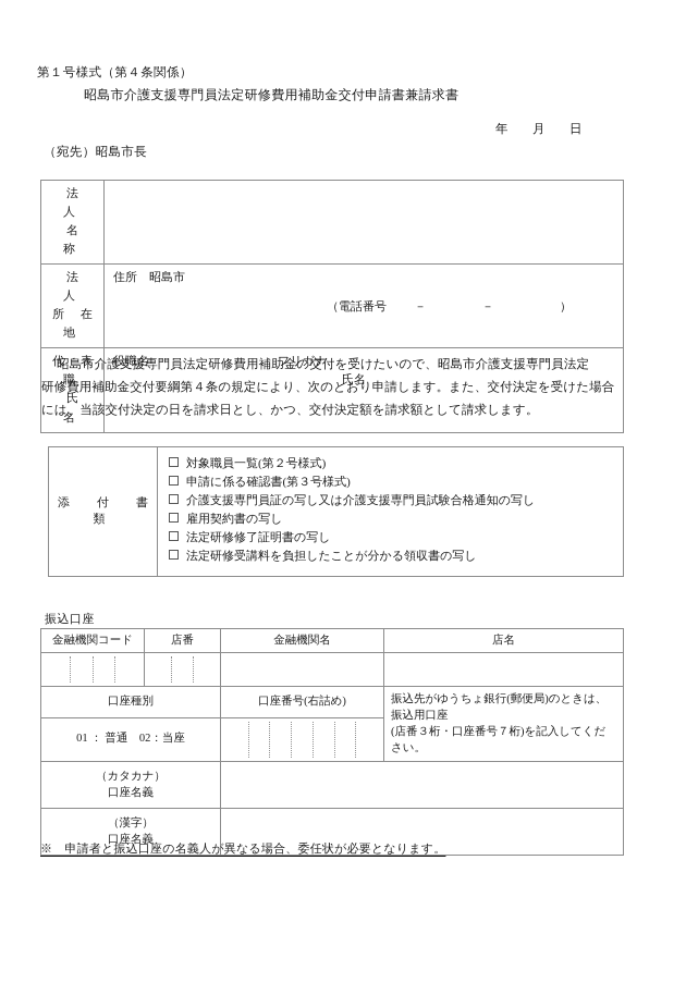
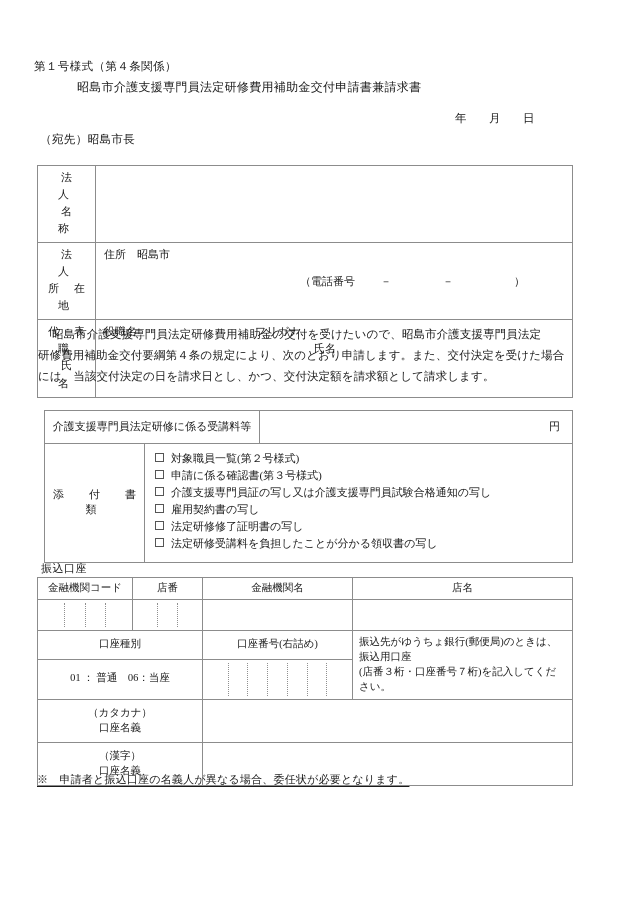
  第１号様式（第４条関係）
  昭島市介護支援専門員法定研修費用補助金交付申請書兼請求書
  年 月 日
  （宛先）昭島市長
  法 人 名 称
  法 人 所 在 地	住所 昭島市 （電話番号 － － ）
  代 表 職 氏 名	役職名 フリガナ 氏名
  昭島市介護支援専門員法定研修費用補助金の交付を受けたいので、昭島市介護支援専門員法定
  研修費用補助金交付要綱第４条の規定により、次のとおり申請します。また、交付決定を受けた場合
  には、当該交付決定の日を請求日とし、かつ、交付決定額を請求額として請求します。
+ 介護支援専門員法定研修に係る受講料等	円
  添 付 書 類	対象職員一覧(第２号様式) 申請に係る確認書(第３号様式) 介護支援専門員証の写し又は介護支援専門員試験合格通知の写し 雇用契約書の写し 法定研修修了証明書の写し 法定研修受講料を負担したことが分かる領収書の写し
  振込口座
  金融機関コード	店番	金融機関名	店名
  口座種別	口座番号(右詰め)	振込先がゆうちょ銀行(郵便局)のときは、振込用口座 (店番３桁・口座番号７桁)を記入してください。
- 01 ： 普通 02：当座
+ 01 ： 普通 06：当座
  （カタカナ） 口座名義
  （漢字） 口座名義
  ※ 申請者と振込口座の名義人が異なる場合、委任状が必要となります。
